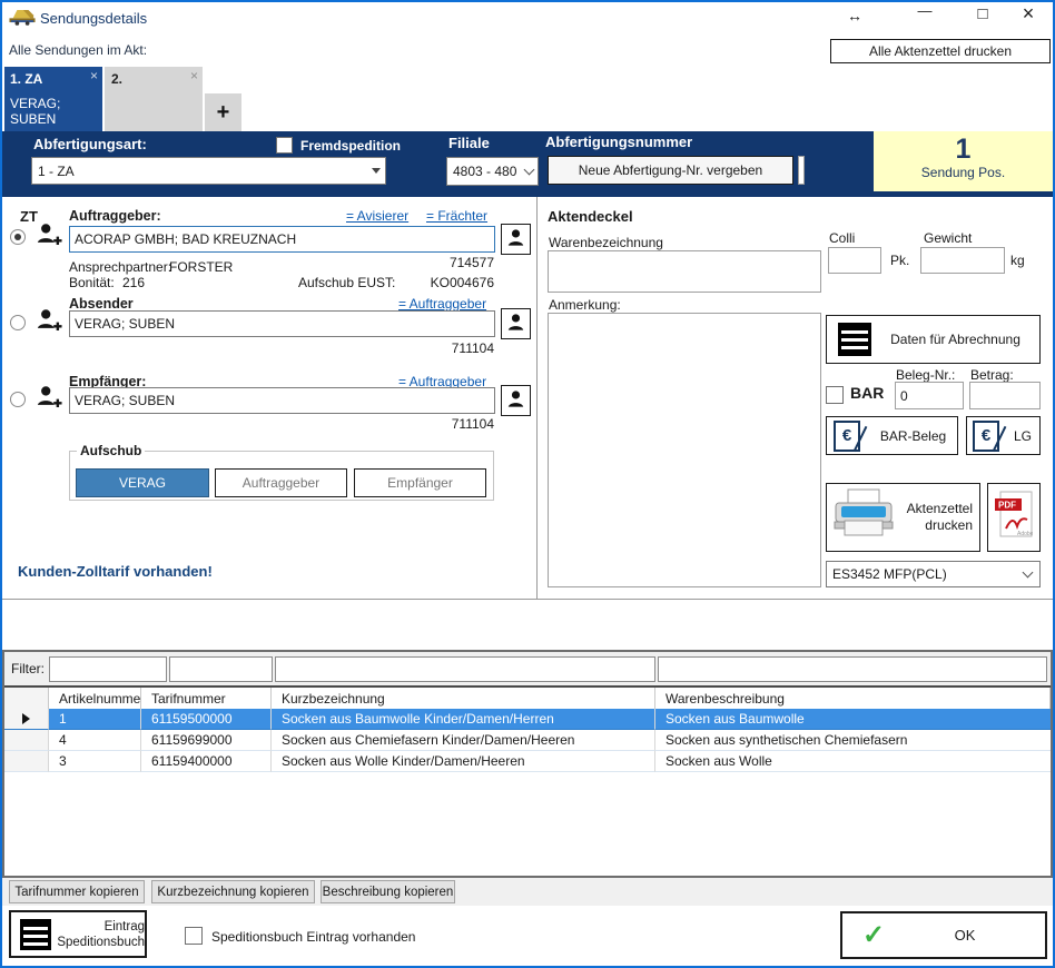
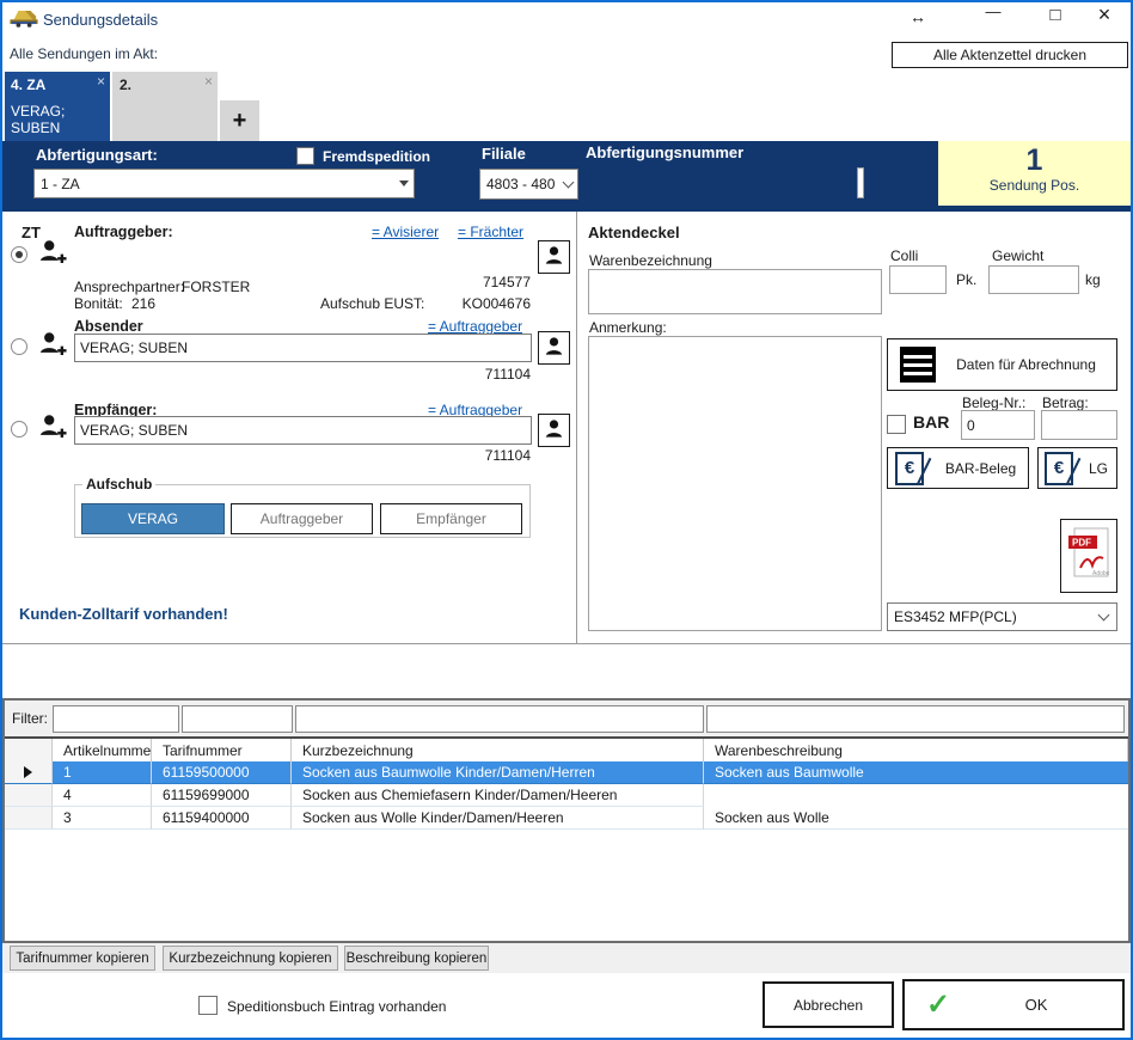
  Sendungsdetails
  ↔
  —
  □
  ×
  Alle Sendungen im Akt:
  Alle Aktenzettel drucken
- 1. ZA
+ 4. ZA
  VERAG;
  SUBEN
  ×
  2.
  ×
  +
  Abfertigungsart:
  1 - ZA
  Fremdspedition
  Filiale
  4803 - 480
  Abfertigungsnummer
- Neue Abfertigung-Nr. vergeben
  1
  Sendung Pos.
  ZT
  Auftraggeber:
  = Avisierer
  = Frächter
- ACORAP GMBH; BAD KREUZNACH
  714577
  Ansprechpartner:
  FORSTER
  Bonität:
  216
  Aufschub EUST:
  KO004676
  Absender
  = Auftraggeber
  VERAG; SUBEN
  711104
  Empfänger:
  = Auftraggeber
  VERAG; SUBEN
  711104
  Aufschub
  VERAG
  Auftraggeber
  Empfänger
  Kunden-Zolltarif vorhanden!
  Aktendeckel
  Warenbezeichnung
  Anmerkung:
  Colli
  Pk.
  Gewicht
  kg
  Daten für Abrechnung
  Beleg-Nr.:
  Betrag:
  BAR
  0
  €
  BAR-Beleg
  €
  LG
- Aktenzettel
- drucken
  PDF
  ES3452 MFP(PCL)
  Filter:
  Artikelnumme
  Tarifnummer
  Kurzbezeichnung
  Warenbeschreibung
  1
  61159500000
  Socken aus Baumwolle Kinder/Damen/Herren
  Socken aus Baumwolle
  4
  61159699000
  Socken aus Chemiefasern Kinder/Damen/Heeren
- Socken aus synthetischen Chemiefasern
  3
  61159400000
  Socken aus Wolle Kinder/Damen/Heeren
  Socken aus Wolle
  Tarifnummer kopieren
  Kurzbezeichnung kopieren
  Beschreibung kopieren
- Eintrag
- Speditionsbuch
  Speditionsbuch Eintrag vorhanden
+ Abbrechen
  ✓
  OK
